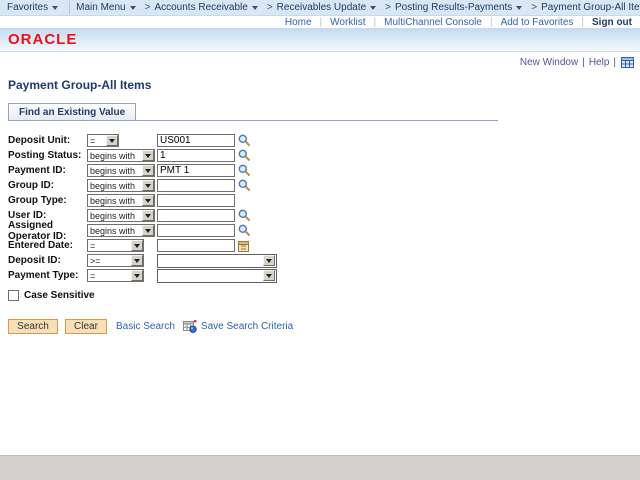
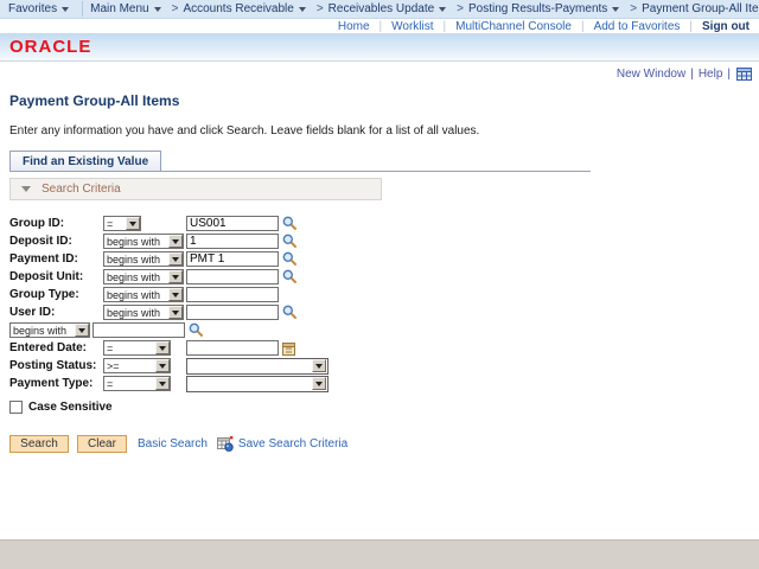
  Favorites
  Main Menu
  >
  Accounts Receivable
  >
  Receivables Update
  >
  Posting Results-Payments
  >
  Payment Group-All Ite
  Home
  |
  Worklist
  |
  MultiChannel Console
  |
  Add to Favorites
  |
  Sign out
  ORACLE
  New Window
  |
  Help
  |
  Payment Group-All Items
+ Enter any information you have and click Search. Leave fields blank for a list of all values.
  Find an Existing Value
+ Search Criteria
- Deposit Unit:
+ Group ID:
  =
  US001
- Posting Status:
+ Deposit ID:
  begins with
  1
  Payment ID:
  begins with
  PMT 1
- Group ID:
+ Deposit Unit:
  begins with
  Group Type:
  begins with
  User ID:
  begins with
- Assigned Operator ID:
  begins with
  Entered Date:
  =
- Deposit ID:
+ Posting Status:
  >=
  Payment Type:
  =
  Case Sensitive
  Search
  Clear
  Basic Search
  Save Search Criteria
